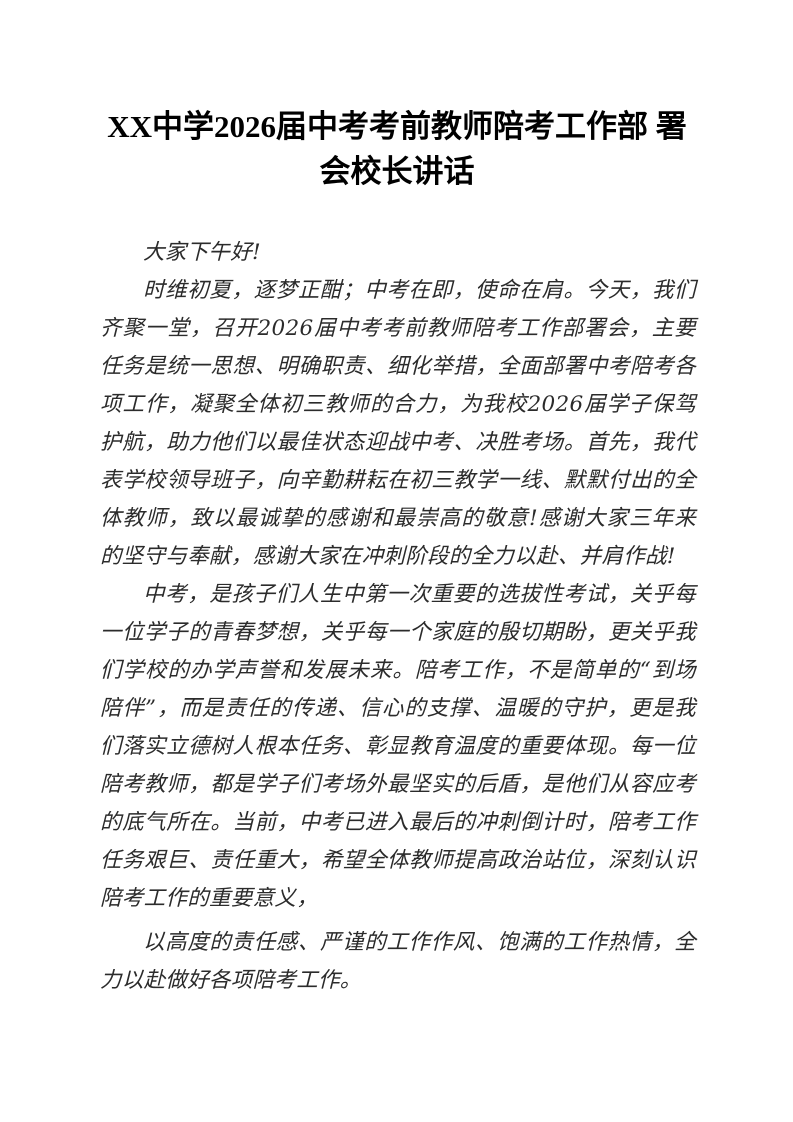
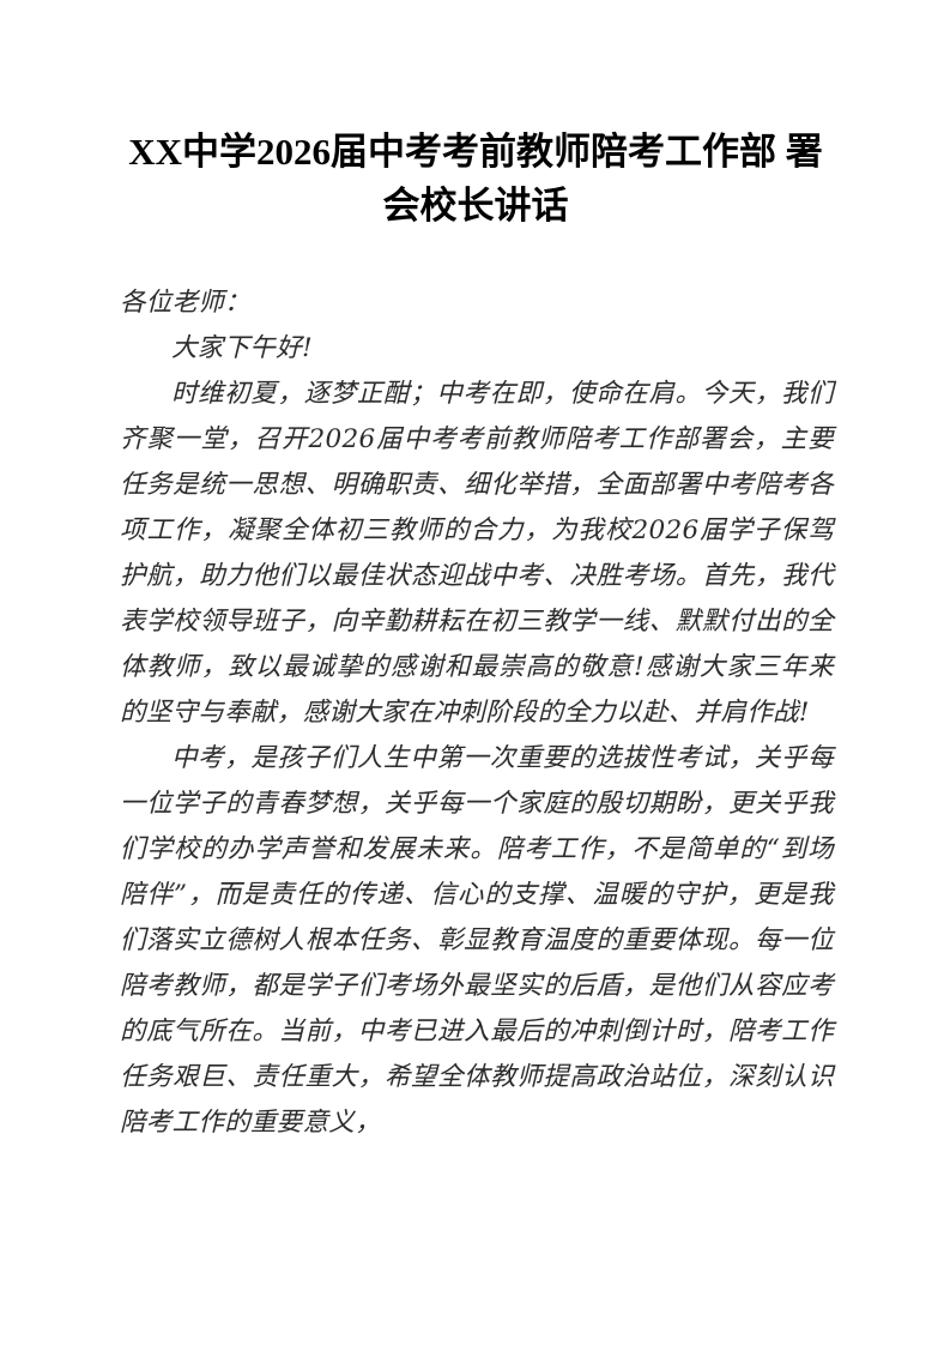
  XX中学2026届中考考前教师陪考工作部 署会校长讲话
+ 各位老师：
  大家下午好!
  时维初夏，逐梦正酣；中考在即，使命在肩。今天，我们齐聚一堂，召开2026届中考考前教师陪考工作部署会，主要任务是统一思想、明确职责、细化举措，全面部署中考陪考各项工作，凝聚全体初三教师的合力，为我校2026届学子保驾护航，助力他们以最佳状态迎战中考、决胜考场。首先，我代表学校领导班子，向辛勤耕耘在初三教学一线、默默付出的全体教师，致以最诚挚的感谢和最崇高的敬意!感谢大家三年来的坚守与奉献，感谢大家在冲刺阶段的全力以赴、并肩作战!
  中考，是孩子们人生中第一次重要的选拔性考试，关乎每一位学子的青春梦想，关乎每一个家庭的殷切期盼，更关乎我们学校的办学声誉和发展未来。陪考工作，不是简单的“到场陪伴”，而是责任的传递、信心的支撑、温暖的守护，更是我们落实立德树人根本任务、彰显教育温度的重要体现。每一位陪考教师，都是学子们考场外最坚实的后盾，是他们从容应考的底气所在。当前，中考已进入最后的冲刺倒计时，陪考工作任务艰巨、责任重大，希望全体教师提高政治站位，深刻认识陪考工作的重要意义，
- 以高度的责任感、严谨的工作作风、饱满的工作热情，全力以赴做好各项陪考工作。
